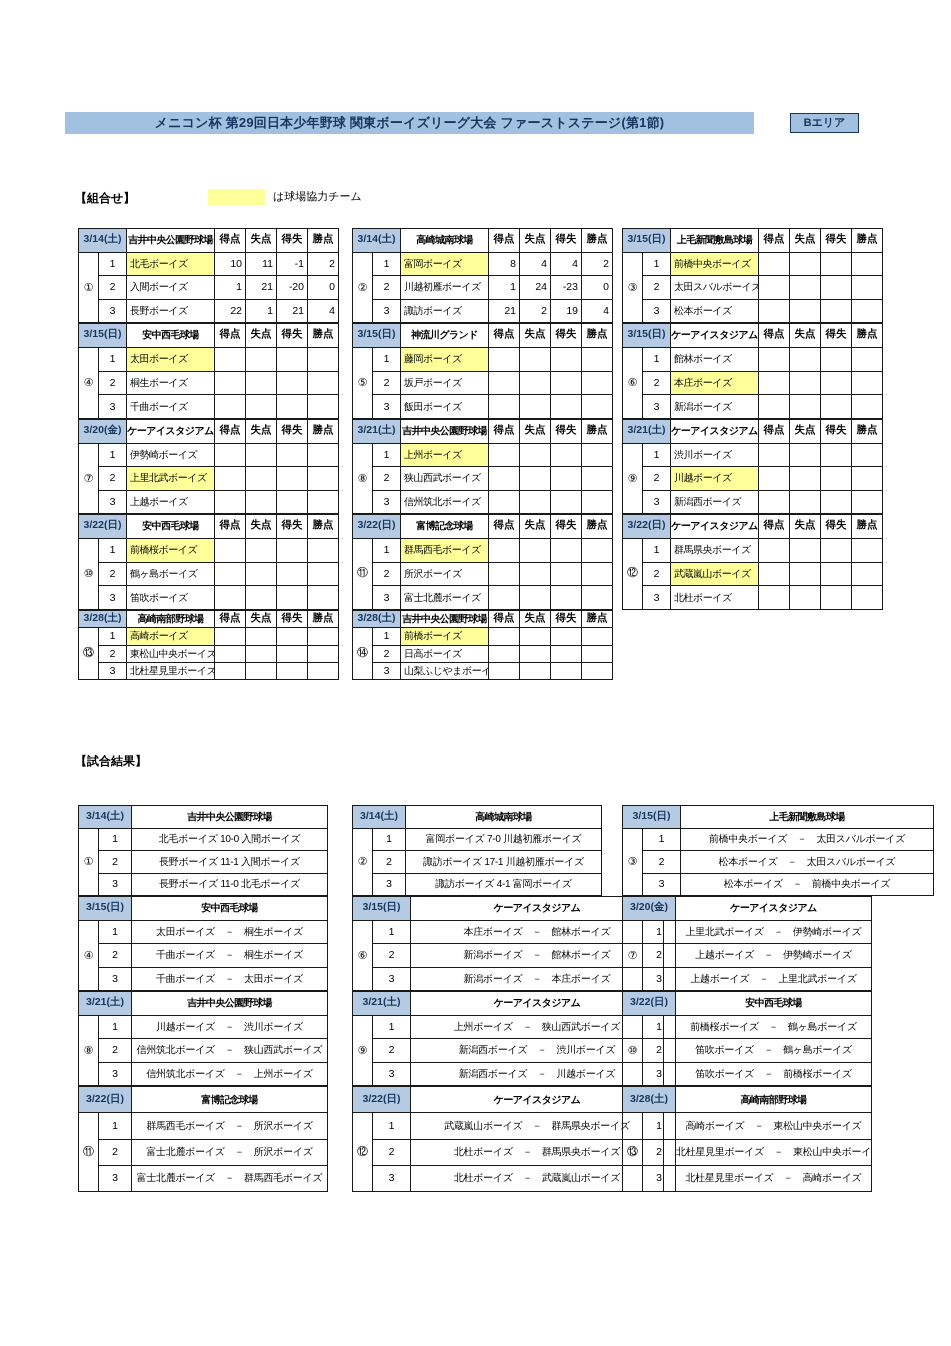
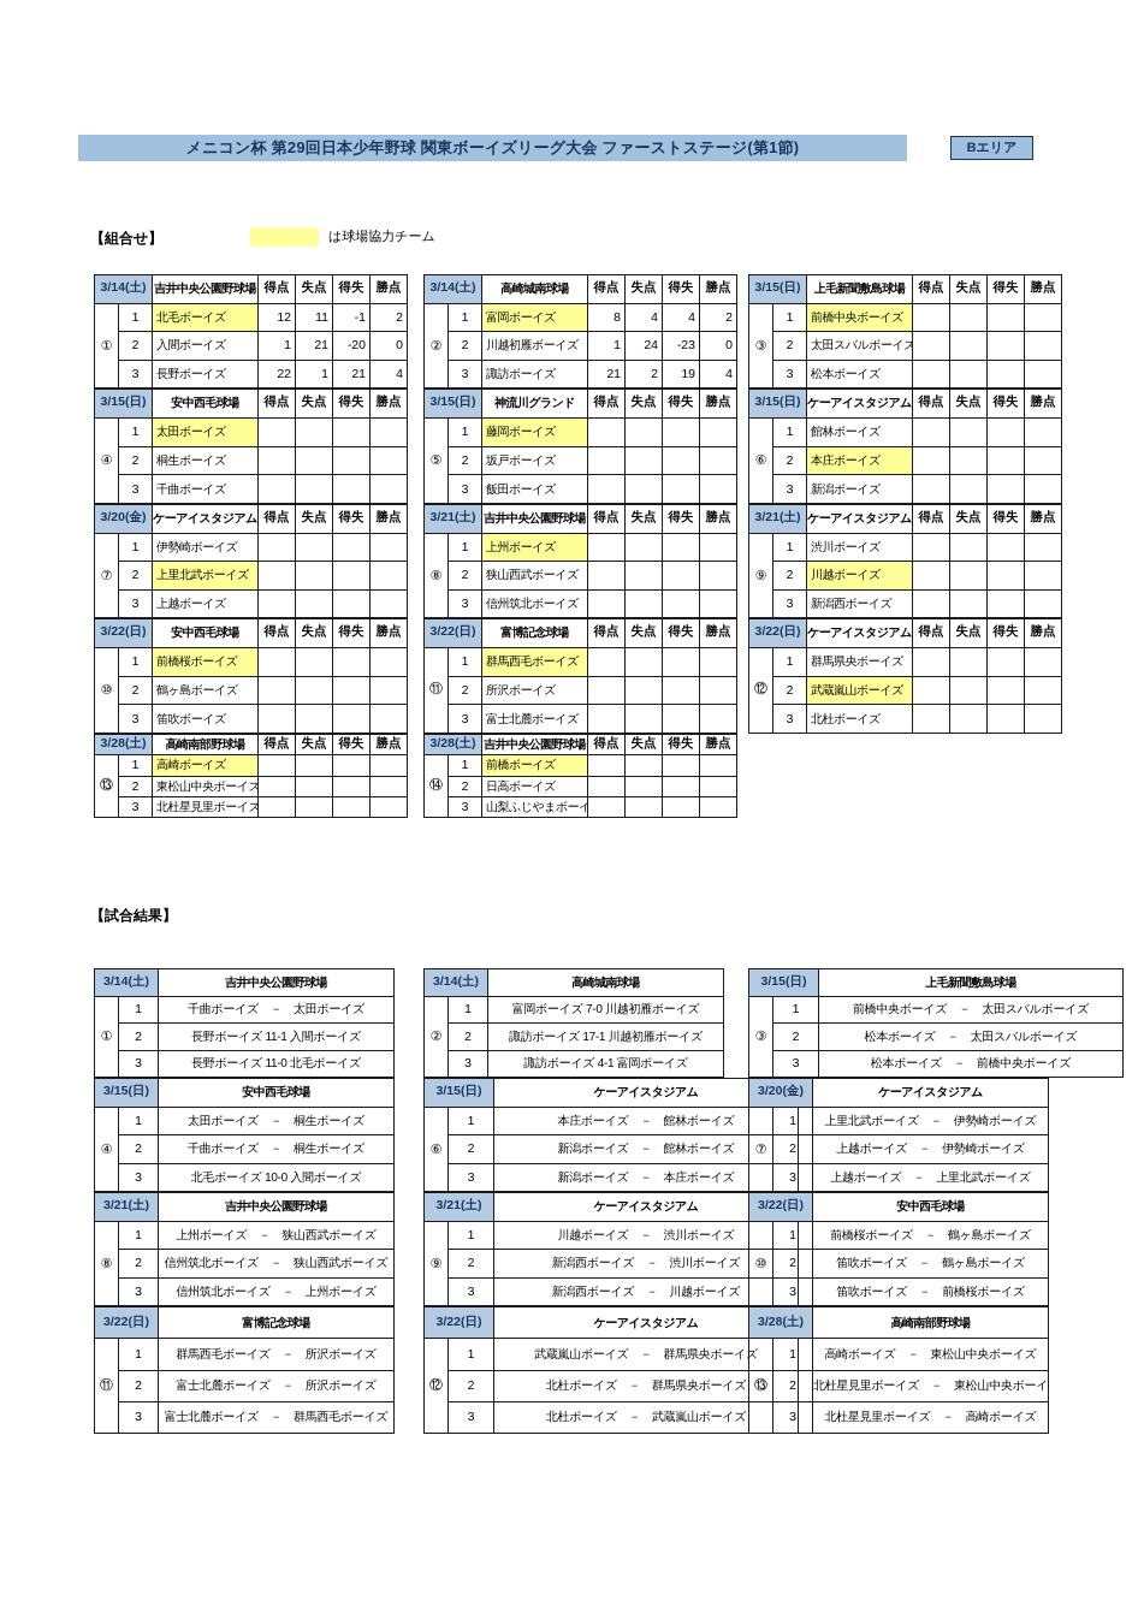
  メニコン杯 第29回日本少年野球 関東ボーイズリーグ大会 ファーストステージ(第1節)
  Bエリア
  【組合せ】
  は球場協力チーム
  3/14(土)	吉井中央公園野球場	得点	失点	得失	勝点
- ①	1	北毛ボーイズ	10	11	-1	2
+ ①	1	北毛ボーイズ	12	11	-1	2
  2	入間ボーイズ	1	21	-20	0
  3	長野ボーイズ	22	1	21	4
  3/14(土)	高崎城南球場	得点	失点	得失	勝点
  ②	1	富岡ボーイズ	8	4	4	2
  2	川越初雁ボーイズ	1	24	-23	0
  3	諏訪ボーイズ	21	2	19	4
  3/15(日)	上毛新聞敷島球場	得点	失点	得失	勝点
  ③	1	前橋中央ボーイズ
  2	太田スバルボーイズ
  3	松本ボーイズ
  3/15(日)	安中西毛球場	得点	失点	得失	勝点
  ④	1	太田ボーイズ
  2	桐生ボーイズ
  3	千曲ボーイズ
  3/15(日)	神流川グランド	得点	失点	得失	勝点
  ⑤	1	藤岡ボーイズ
  2	坂戸ボーイズ
  3	飯田ボーイズ
  3/15(日)	ケーアイスタジアム	得点	失点	得失	勝点
  ⑥	1	館林ボーイズ
  2	本庄ボーイズ
  3	新潟ボーイズ
  3/20(金)	ケーアイスタジアム	得点	失点	得失	勝点
  ⑦	1	伊勢崎ボーイズ
  2	上里北武ボーイズ
  3	上越ボーイズ
  3/21(土)	吉井中央公園野球場	得点	失点	得失	勝点
  ⑧	1	上州ボーイズ
  2	狭山西武ボーイズ
  3	信州筑北ボーイズ
  3/21(土)	ケーアイスタジアム	得点	失点	得失	勝点
  ⑨	1	渋川ボーイズ
  2	川越ボーイズ
  3	新潟西ボーイズ
  3/22(日)	安中西毛球場	得点	失点	得失	勝点
  ⑩	1	前橋桜ボーイズ
  2	鶴ヶ島ボーイズ
  3	笛吹ボーイズ
  3/22(日)	富博記念球場	得点	失点	得失	勝点
  ⑪	1	群馬西毛ボーイズ
  2	所沢ボーイズ
  3	富士北麓ボーイズ
  3/22(日)	ケーアイスタジアム	得点	失点	得失	勝点
  ⑫	1	群馬県央ボーイズ
  2	武蔵嵐山ボーイズ
  3	北杜ボーイズ
  3/28(土)	高崎南部野球場	得点	失点	得失	勝点
  ⑬	1	高崎ボーイズ
  2	東松山中央ボーイズ
  3	北杜星見里ボーイズ
  3/28(土)	吉井中央公園野球場	得点	失点	得失	勝点
  ⑭	1	前橋ボーイズ
  2	日高ボーイズ
  3	山梨ふじやまボーイ
  【試合結果】
  3/14(土)	吉井中央公園野球場
- ①	1	北毛ボーイズ 10-0 入間ボーイズ
+ ①	1	千曲ボーイズ － 太田ボーイズ
  2	長野ボーイズ 11-1 入間ボーイズ
  3	長野ボーイズ 11-0 北毛ボーイズ
  3/14(土)	高崎城南球場
  ②	1	富岡ボーイズ 7-0 川越初雁ボーイズ
  2	諏訪ボーイズ 17-1 川越初雁ボーイズ
  3	諏訪ボーイズ 4-1 富岡ボーイズ
  3/15(日)	上毛新聞敷島球場
  ③	1	前橋中央ボーイズ － 太田スバルボーイズ
  2	松本ボーイズ － 太田スバルボーイズ
  3	松本ボーイズ － 前橋中央ボーイズ
  3/15(日)	安中西毛球場
  ④	1	太田ボーイズ － 桐生ボーイズ
  2	千曲ボーイズ － 桐生ボーイズ
- 3	千曲ボーイズ － 太田ボーイズ
+ 3	北毛ボーイズ 10-0 入間ボーイズ
  3/15(日)	ケーアイスタジアム
  ⑥	1	本庄ボーイズ － 館林ボーイズ
  2	新潟ボーイズ － 館林ボーイズ
  3	新潟ボーイズ － 本庄ボーイズ
  3/20(金)	ケーアイスタジアム
  ⑦	1	上里北武ボーイズ － 伊勢崎ボーイズ
  2	上越ボーイズ － 伊勢崎ボーイズ
  3	上越ボーイズ － 上里北武ボーイズ
  3/21(土)	吉井中央公園野球場
- ⑧	1	川越ボーイズ － 渋川ボーイズ
+ ⑧	1	上州ボーイズ － 狭山西武ボーイズ
  2	信州筑北ボーイズ － 狭山西武ボーイズ
  3	信州筑北ボーイズ － 上州ボーイズ
  3/21(土)	ケーアイスタジアム
- ⑨	1	上州ボーイズ － 狭山西武ボーイズ
+ ⑨	1	川越ボーイズ － 渋川ボーイズ
  2	新潟西ボーイズ － 渋川ボーイズ
  3	新潟西ボーイズ － 川越ボーイズ
  3/22(日)	安中西毛球場
  ⑩	1	前橋桜ボーイズ － 鶴ヶ島ボーイズ
  2	笛吹ボーイズ － 鶴ヶ島ボーイズ
  3	笛吹ボーイズ － 前橋桜ボーイズ
  3/22(日)	富博記念球場
  ⑪	1	群馬西毛ボーイズ － 所沢ボーイズ
  2	富士北麓ボーイズ － 所沢ボーイズ
  3	富士北麓ボーイズ － 群馬西毛ボーイズ
  3/22(日)	ケーアイスタジアム
  ⑫	1	武蔵嵐山ボーイズ － 群馬県央ボーイズ
  2	北杜ボーイズ － 群馬県央ボーイズ
  3	北杜ボーイズ － 武蔵嵐山ボーイズ
  3/28(土)	高崎南部野球場
  ⑬	1	高崎ボーイズ － 東松山中央ボーイズ
  2	北杜星見里ボーイズ － 東松山中央ボーイ
  3	北杜星見里ボーイズ － 高崎ボーイズ
